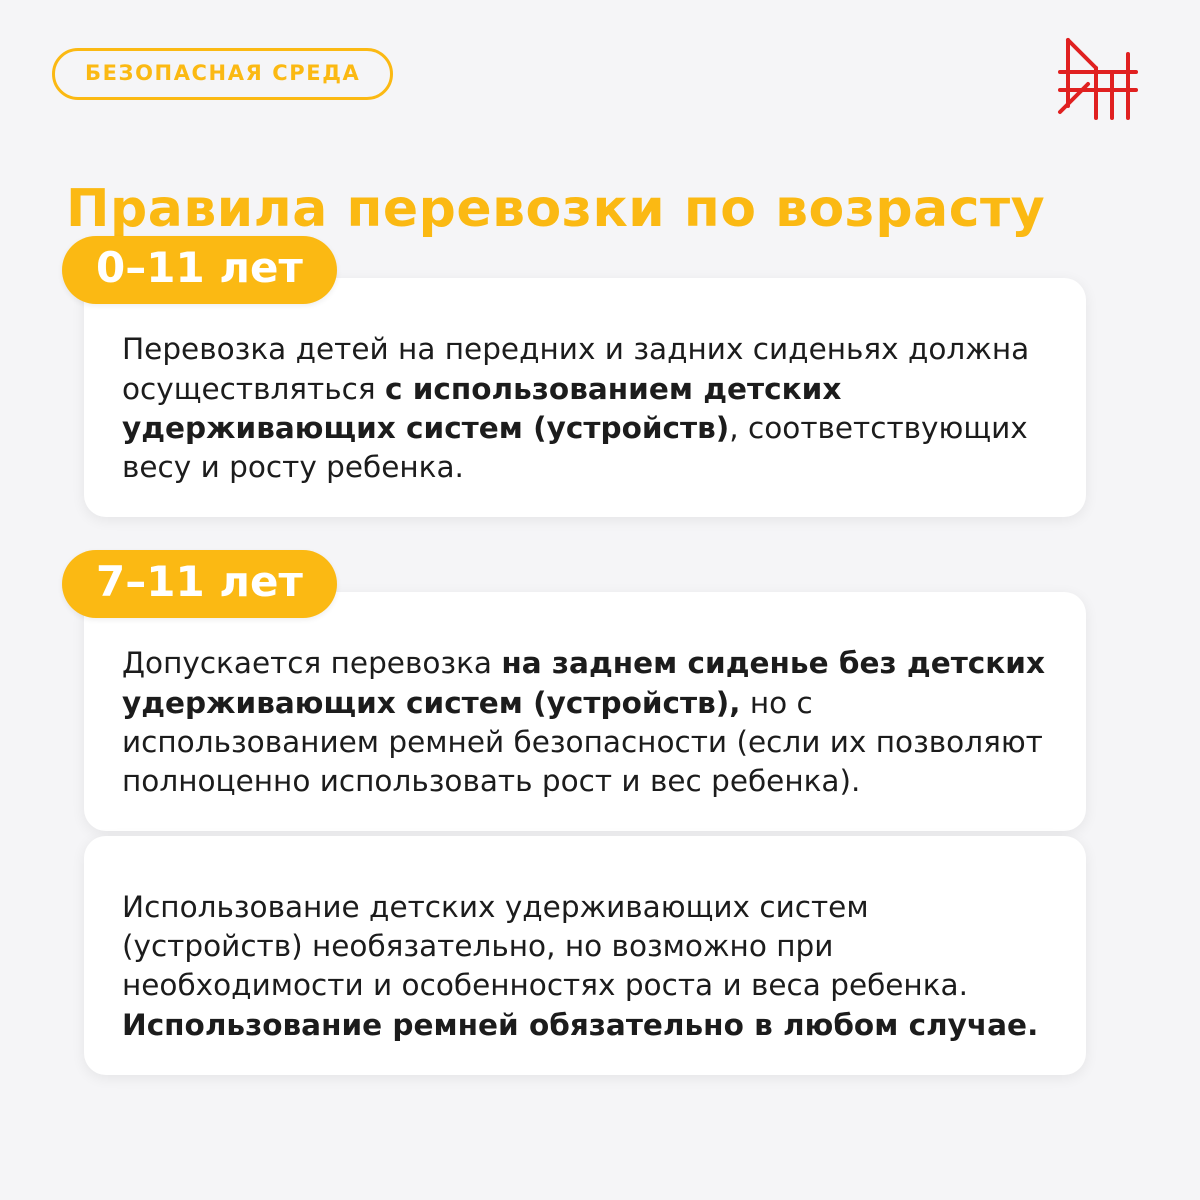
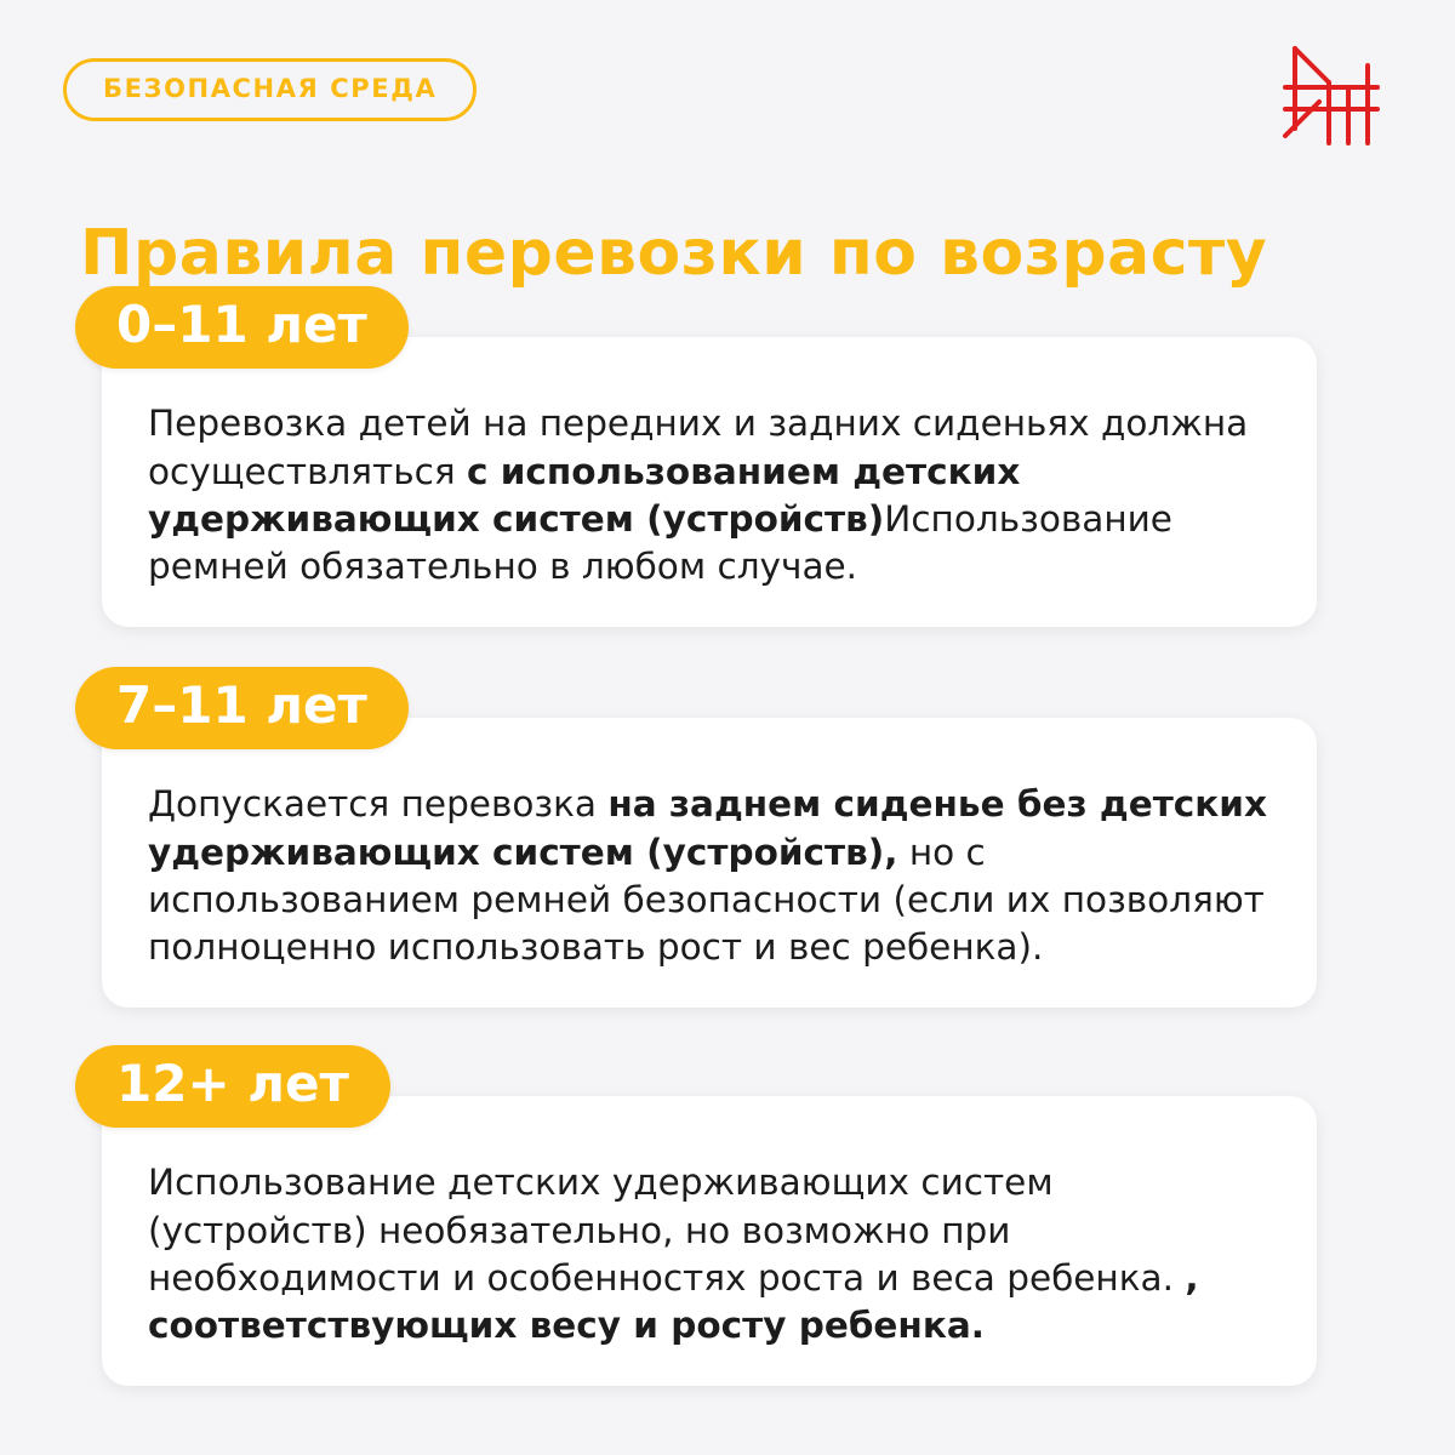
  БЕЗОПАСНАЯ СРЕДА
  Правила перевозки по возрасту
  0–11 лет
- Перевозка детей на передних и задних сиденьях должна осуществляться с использованием детских удерживающих систем (устройств), соответствующих весу и росту ребенка.
+ Перевозка детей на передних и задних сиденьях должна осуществляться с использованием детских удерживающих систем (устройств)Использование ремней обязательно в любом случае.
  7–11 лет
  Допускается перевозка на заднем сиденье без детских удерживающих систем (устройств), но с использованием ремней безопасности (если их позволяют полноценно использовать рост и вес ребенка).
+ 12+ лет
- Использование детских удерживающих систем (устройств) необязательно, но возможно при необходимости и особенностях роста и веса ребенка. Использование ремней обязательно в любом случае.
+ Использование детских удерживающих систем (устройств) необязательно, но возможно при необходимости и особенностях роста и веса ребенка. , соответствующих весу и росту ребенка.
